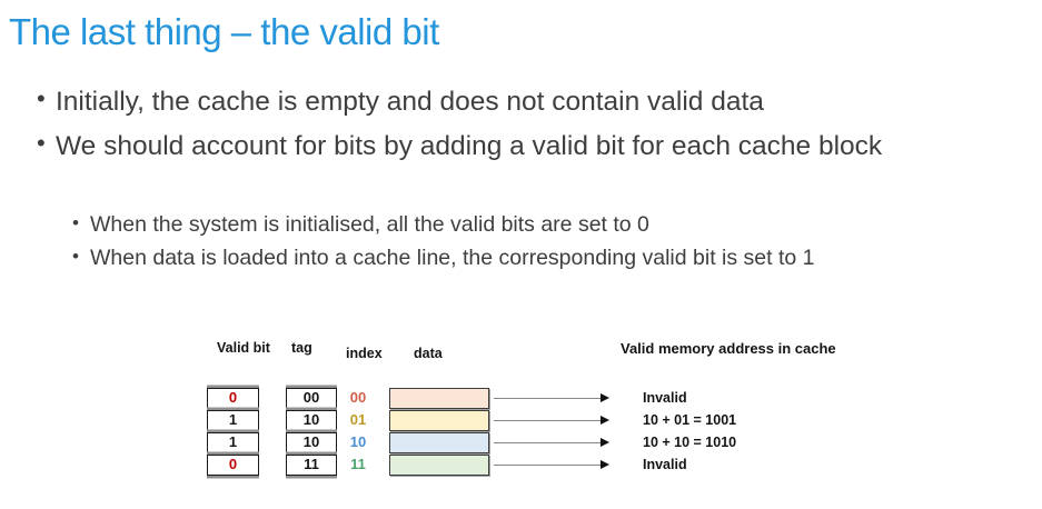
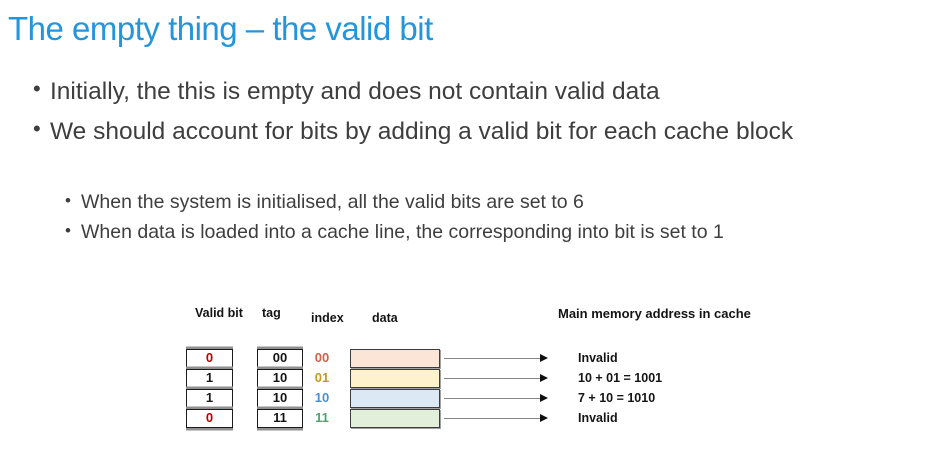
- The last thing – the valid bit
+ The empty thing – the valid bit
- Initially, the cache is empty and does not contain valid data
+ Initially, the this is empty and does not contain valid data
  We should account for bits by adding a valid bit for each cache block
- When the system is initialised, all the valid bits are set to 0
+ When the system is initialised, all the valid bits are set to 6
- When data is loaded into a cache line, the corresponding valid bit is set to 1
+ When data is loaded into a cache line, the corresponding into bit is set to 1
  Valid bit
  tag
  index
  data
- Valid memory address in cache
+ Main memory address in cache
  0
  00
  00
  Invalid
  1
  10
  01
  10 + 01 = 1001
  1
  10
  10
- 10 + 10 = 1010
+ 7 + 10 = 1010
  0
  11
  11
  Invalid
